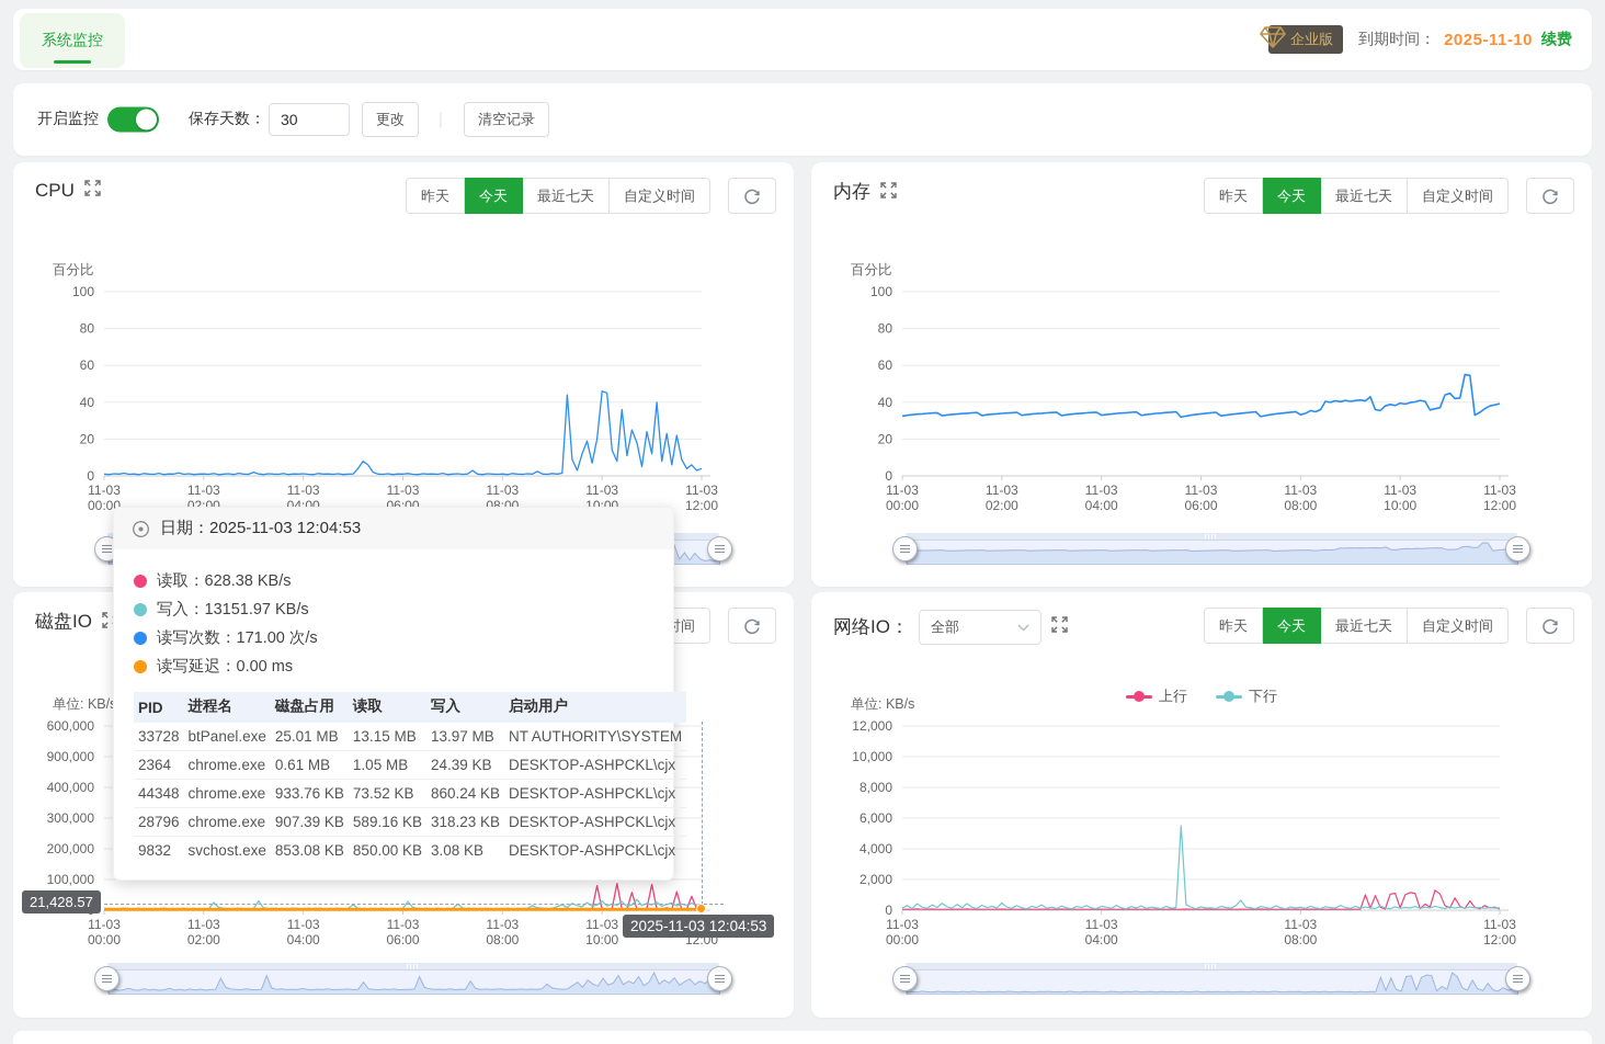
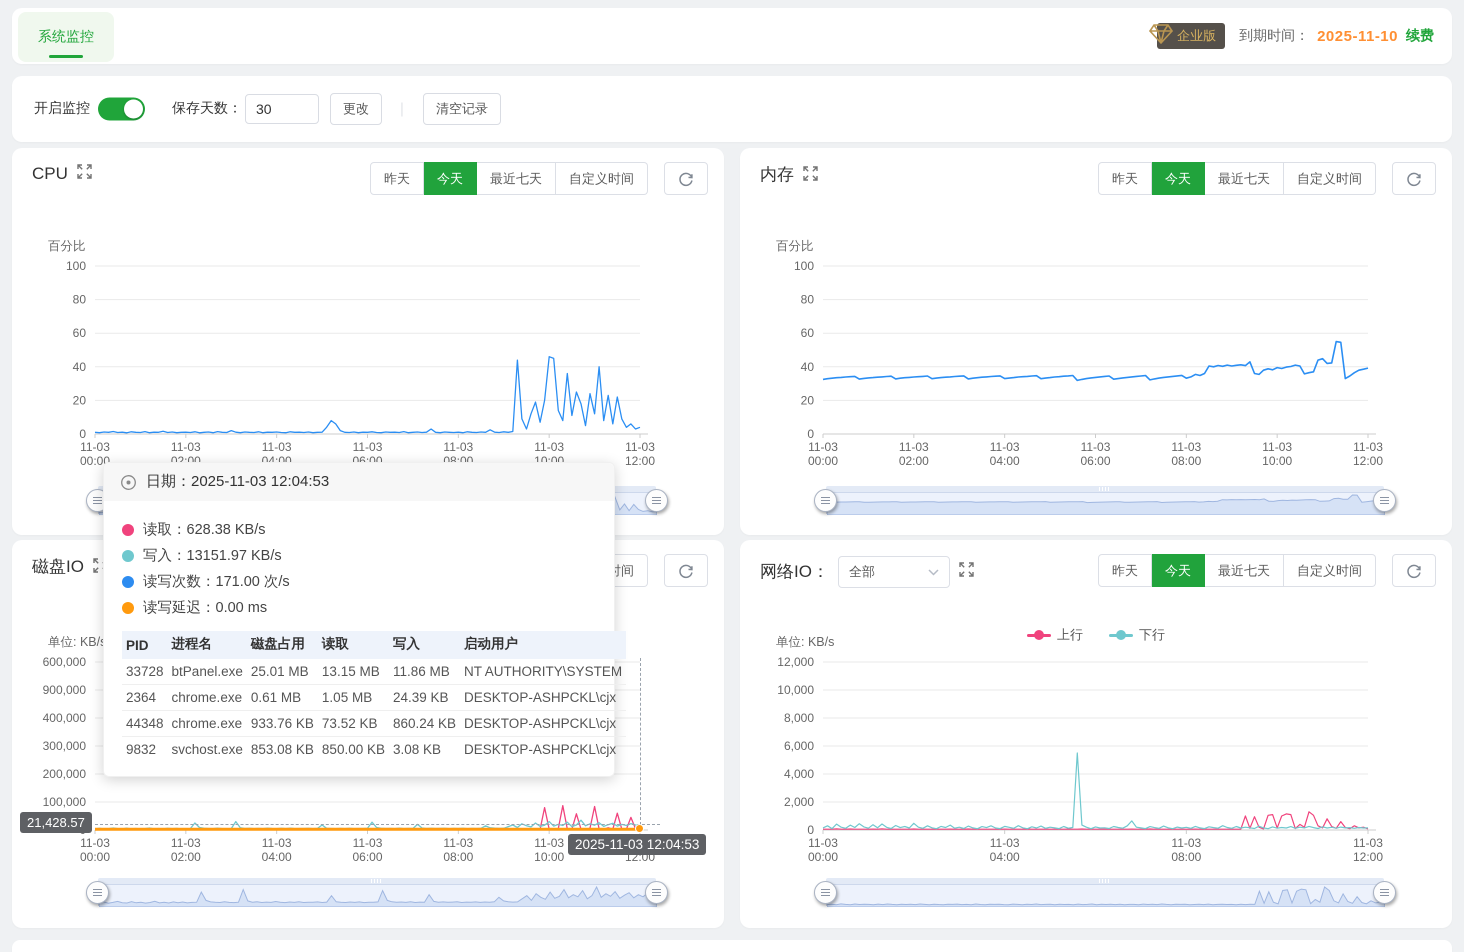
  系统监控
  企业版
  到期时间：
  2025-11-10
  续费
  开启监控
  保存天数：
  30
  更改
  清空记录
  CPU
  昨天
  今天
  最近七天
  自定义时间
  0
  20
  40
  60
  80
  100
  11-03 00:00
  11-03 02:00
  11-03 04:00
  11-03 06:00
  11-03 08:00
  11-03 10:00
  11-03 12:00
  百分比
  内存
  昨天
  今天
  最近七天
  自定义时间
  0
  20
  40
  60
  80
  100
  11-03 00:00
  11-03 02:00
  11-03 04:00
  11-03 06:00
  11-03 08:00
  11-03 10:00
  11-03 12:00
  百分比
  磁盘IO
  100,000
  200,000
  300,000
  400,000
  900,000
  600,000
  11-03 00:00
  11-03 02:00
  11-03 04:00
  11-03 06:00
  11-03 08:00
  11-03 10:00
  单位: KB/
  21,428.57
  2025-11-03 12:04:53
  网络IO：
  全部
  昨天
  今天
  最近七天
  自定义时间
  上行
  下行
  0
  2,000
  4,000
  6,000
  8,000
  10,000
  12,000
  11-03 00:00
  11-03 04:00
  11-03 08:00
  11-03 12:00
  单位: KB/s
  日期：2025-11-03 12:04:53
  读取：628.38 KB/s
  写入：13151.97 KB/s
  读写次数：171.00 次/s
  读写延迟：0.00 ms
  PID	进程名	磁盘占用	读取	写入	启动用户
- 33728	btPanel.exe	25.01 MB	13.15 MB	13.97 MB	NT AUTHORITY\SYSTEM
+ 33728	btPanel.exe	25.01 MB	13.15 MB	11.86 MB	NT AUTHORITY\SYSTEM
  2364	chrome.exe	0.61 MB	1.05 MB	24.39 KB	DESKTOP-ASHPCKL\cjx
  44348	chrome.exe	933.76 KB	73.52 KB	860.24 KB	DESKTOP-ASHPCKL\cjx
- 28796	chrome.exe	907.39 KB	589.16 KB	318.23 KB	DESKTOP-ASHPCKL\cjx
  9832	svchost.exe	853.08 KB	850.00 KB	3.08 KB	DESKTOP-ASHPCKL\cjx
